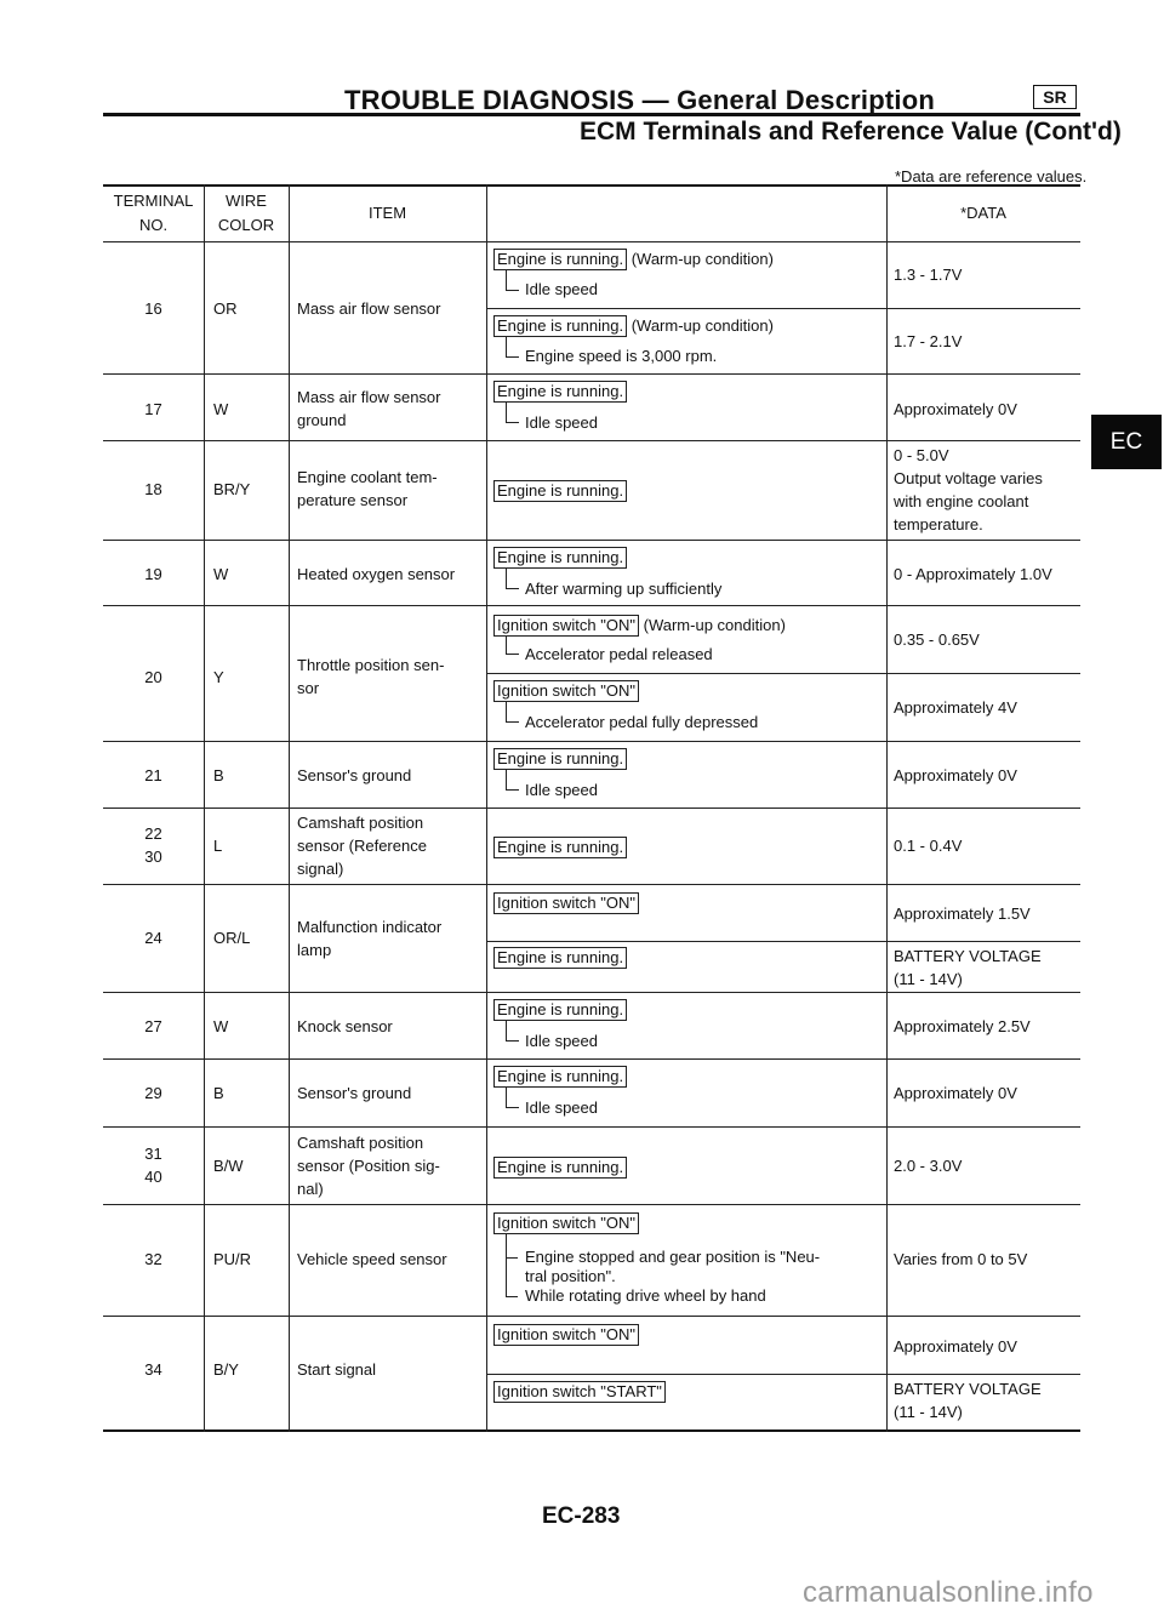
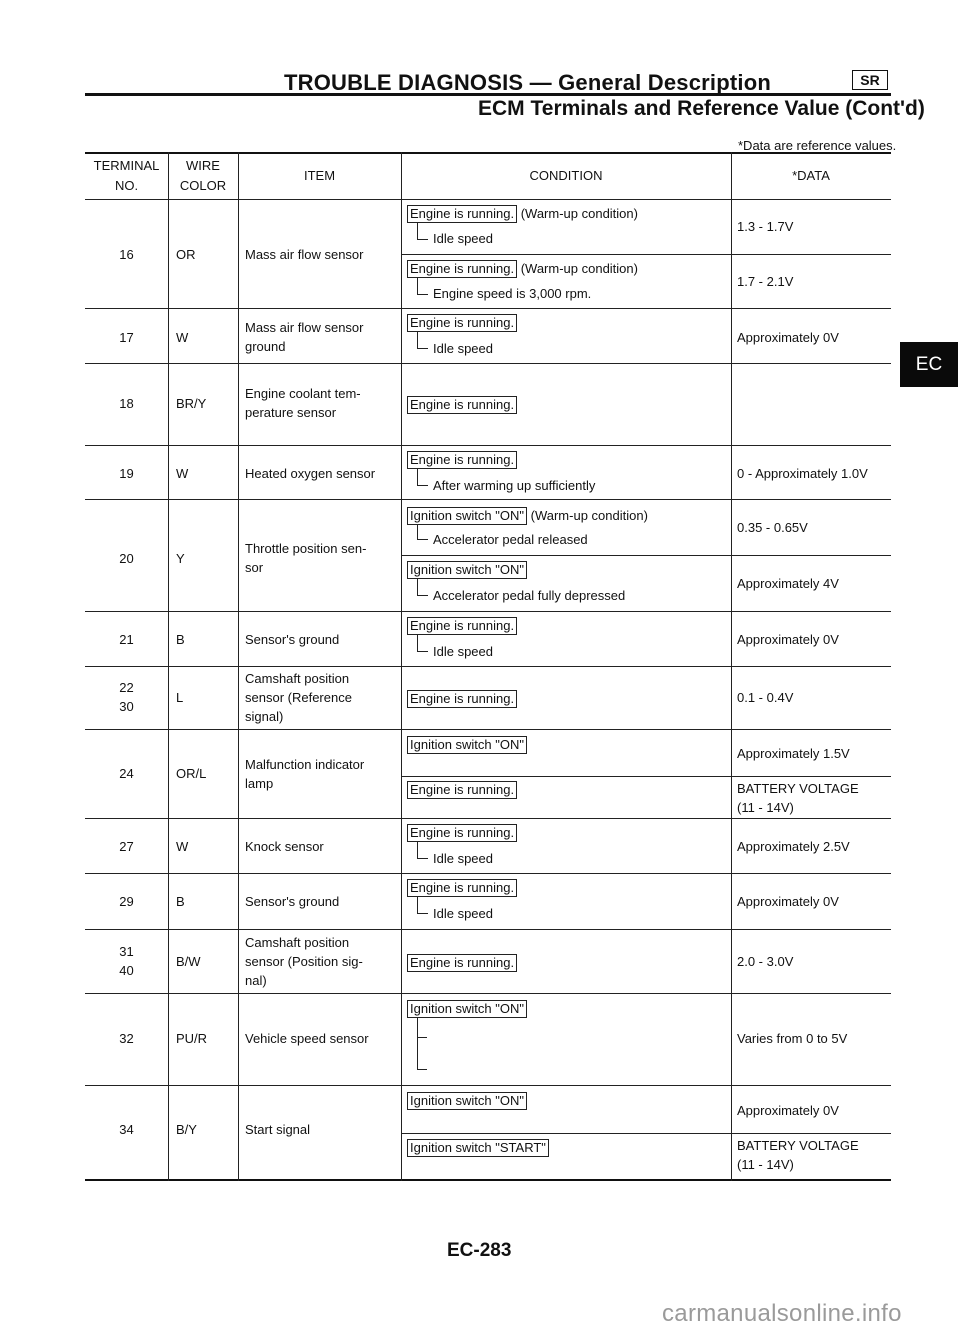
  TROUBLE DIAGNOSIS — General Description
  SR
  ECM Terminals and Reference Value (Cont'd)
  *Data are reference values.
  TERMINAL
  NO.
  WIRE
  COLOR
  ITEM
+ CONDITION
  *DATA
  16
  OR
  Mass air flow sensor
  Engine is running. (Warm-up condition)
  Idle speed
  1.3 - 1.7V
  Engine is running. (Warm-up condition)
  Engine speed is 3,000 rpm.
  1.7 - 2.1V
  17
  W
  Mass air flow sensor
  ground
  Engine is running.
  Idle speed
  Approximately 0V
  18
  BR/Y
  Engine coolant tem-
  perature sensor
  Engine is running.
- 0 - 5.0V
- Output voltage varies
- with engine coolant
- temperature.
  19
  W
  Heated oxygen sensor
  Engine is running.
  After warming up sufficiently
  0 - Approximately 1.0V
  20
  Y
  Throttle position sen-
  sor
  Ignition switch "ON" (Warm-up condition)
  Accelerator pedal released
  0.35 - 0.65V
  Ignition switch "ON"
  Accelerator pedal fully depressed
  Approximately 4V
  21
  B
  Sensor's ground
  Engine is running.
  Idle speed
  Approximately 0V
  22
  30
  L
  Camshaft position
  sensor (Reference
  signal)
  Engine is running.
  0.1 - 0.4V
  24
  OR/L
  Malfunction indicator
  lamp
  Ignition switch "ON"
  Approximately 1.5V
  Engine is running.
  BATTERY VOLTAGE
  (11 - 14V)
  27
  W
  Knock sensor
  Engine is running.
  Idle speed
  Approximately 2.5V
  29
  B
  Sensor's ground
  Engine is running.
  Idle speed
  Approximately 0V
  31
  40
  B/W
  Camshaft position
  sensor (Position sig-
  nal)
  Engine is running.
  2.0 - 3.0V
  32
  PU/R
  Vehicle speed sensor
  Ignition switch "ON"
- Engine stopped and gear position is "Neu-
- tral position".
- While rotating drive wheel by hand
  Varies from 0 to 5V
  34
  B/Y
  Start signal
  Ignition switch "ON"
  Approximately 0V
  Ignition switch "START"
  BATTERY VOLTAGE
  (11 - 14V)
  EC
  EC-283
  carmanualsonline.info
